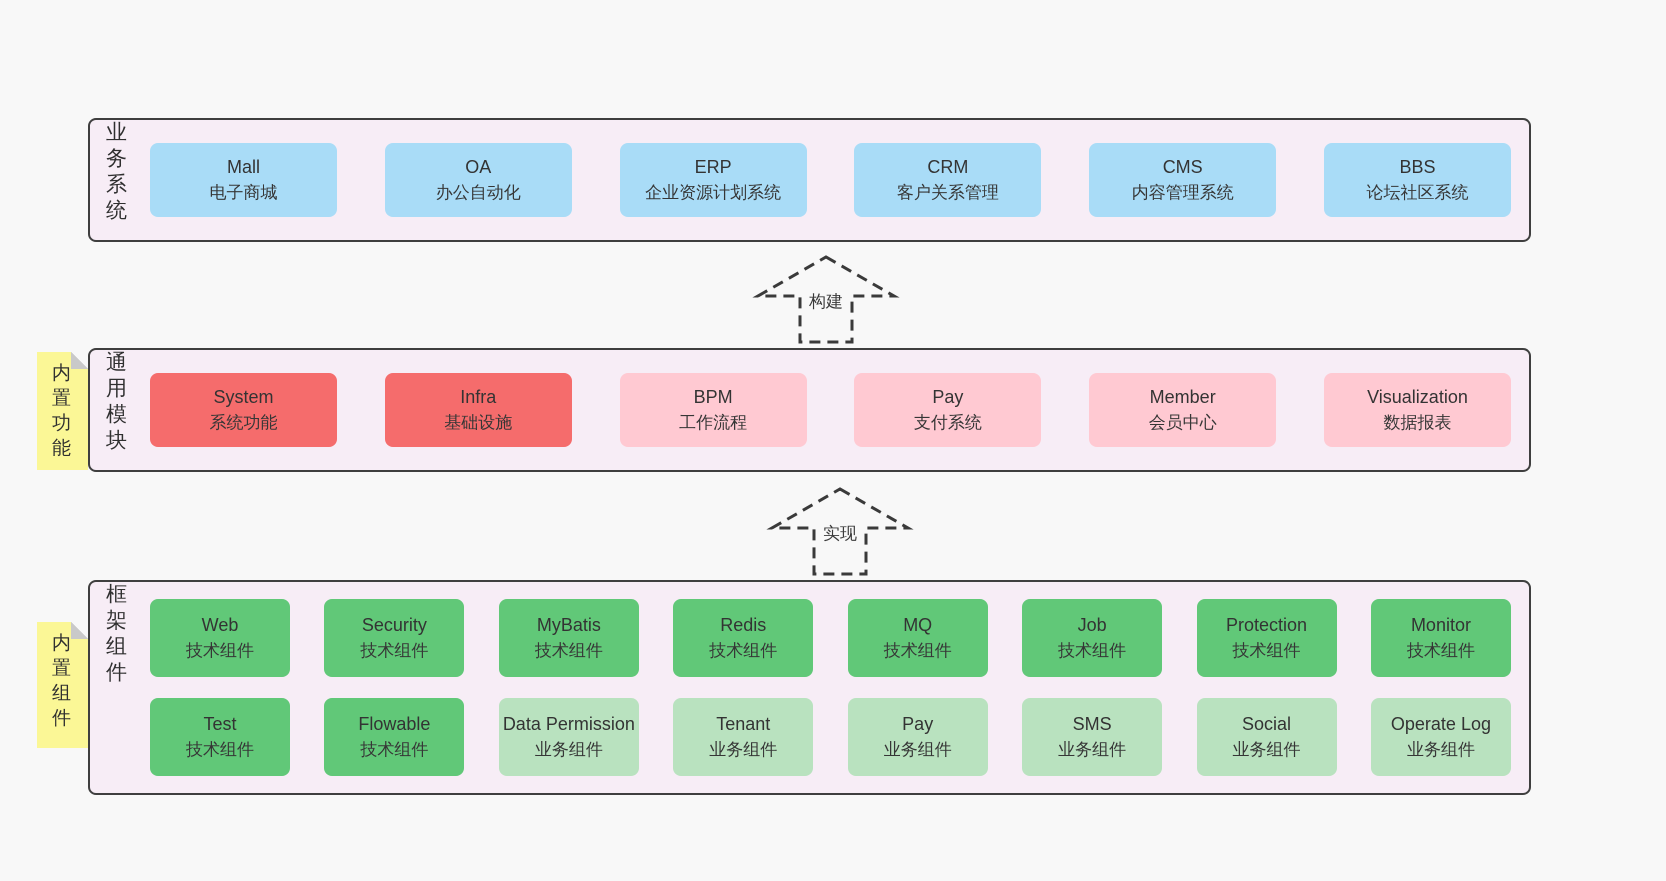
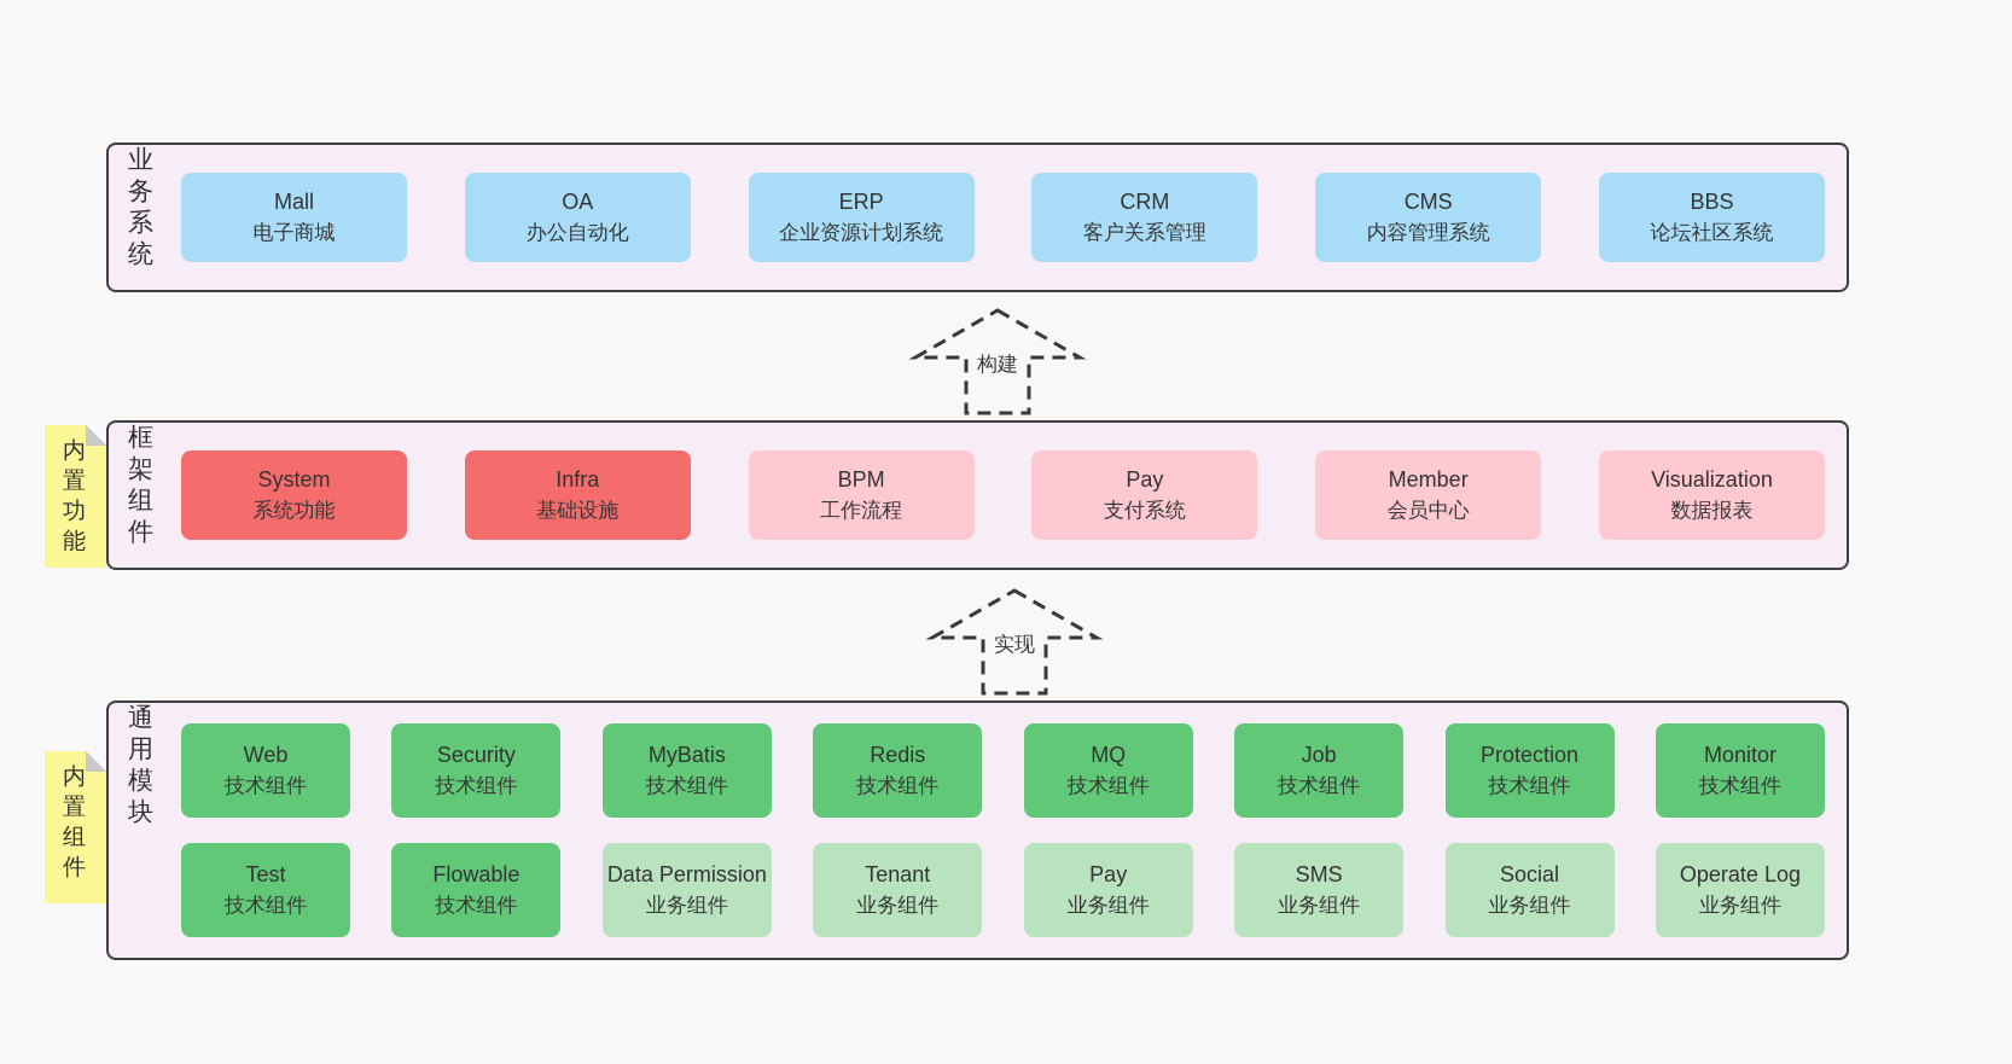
  业务系统
  Mall
  电子商城
  OA
  办公自动化
  ERP
  企业资源计划系统
  CRM
  客户关系管理
  CMS
  内容管理系统
  BBS
  论坛社区系统
  构建
  内置功能
- 通用模块
+ 框架组件
  System
  系统功能
  Infra
  基础设施
  BPM
  工作流程
  Pay
  支付系统
  Member
  会员中心
  Visualization
  数据报表
  实现
  内置组件
- 框架组件
+ 通用模块
  Web
  技术组件
  Security
  技术组件
  MyBatis
  技术组件
  Redis
  技术组件
  MQ
  技术组件
  Job
  技术组件
  Protection
  技术组件
  Monitor
  技术组件
  Test
  技术组件
  Flowable
  技术组件
  Data Permission
  业务组件
  Tenant
  业务组件
  Pay
  业务组件
  SMS
  业务组件
  Social
  业务组件
  Operate Log
  业务组件
